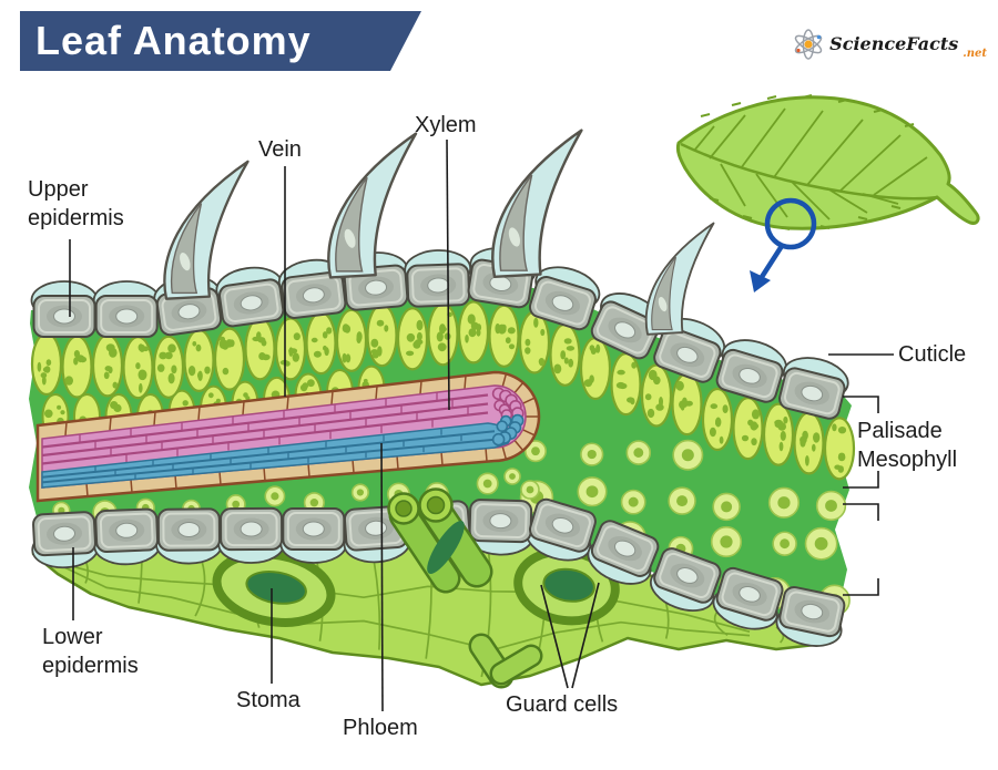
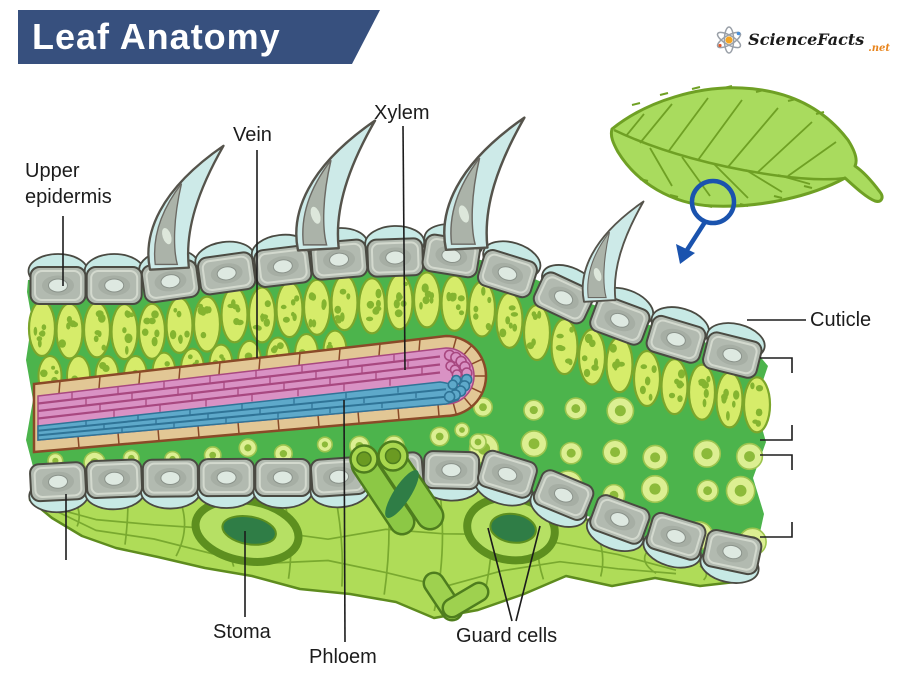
  Leaf Anatomy
  ScienceFacts
  .net
  Upper epidermis
  Vein
  Xylem
  Cuticle
- Palisade Mesophyll
- Lower epidermis
  Stoma
  Phloem
  Guard cells
